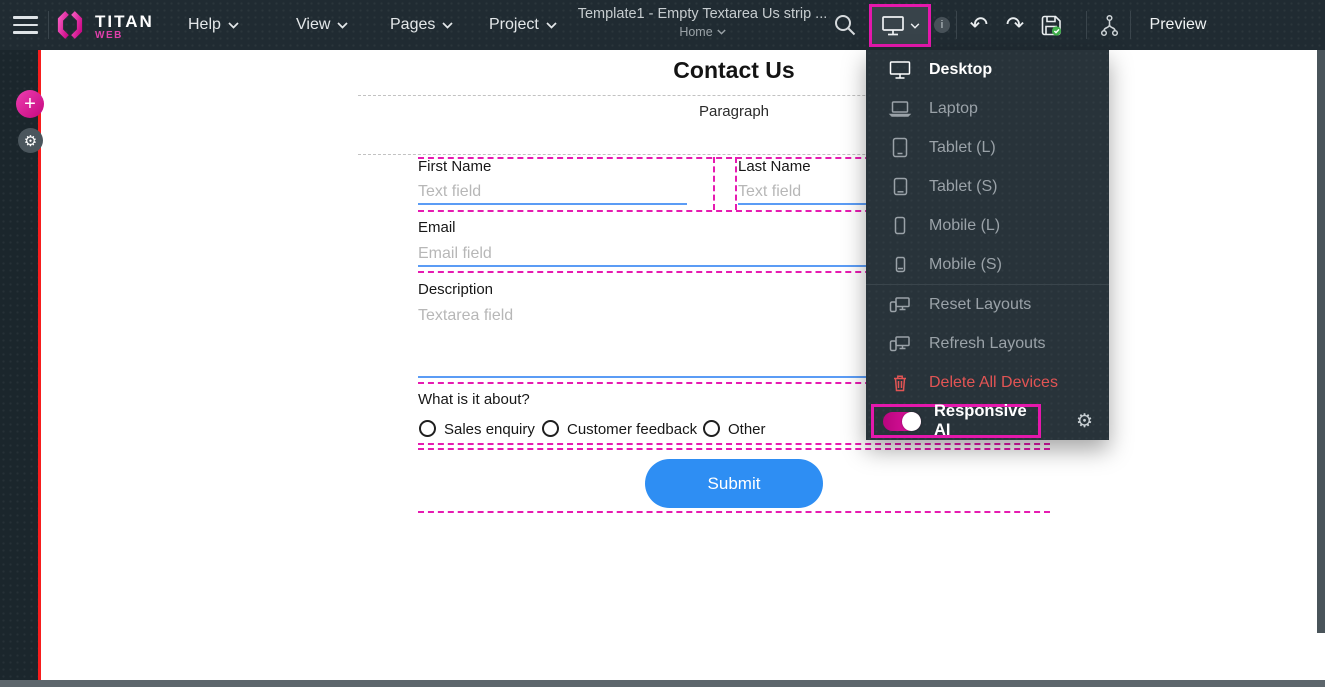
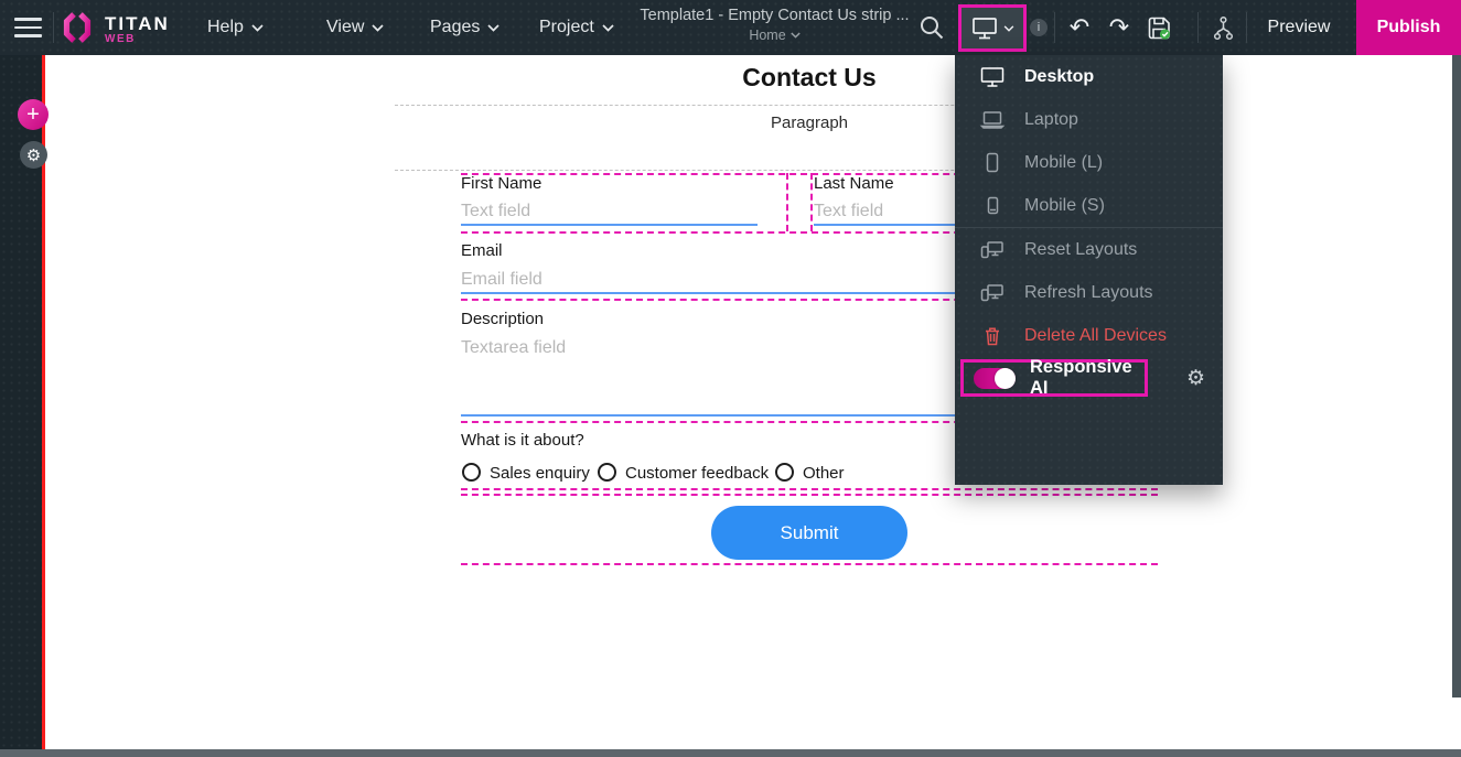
  TITAN
  WEB
  Help
  View
  Pages
  Project
- Template1 - Empty Textarea Us strip ...
+ Template1 - Empty Contact Us strip ...
  Home
  i
  ↶
  ↷
  Preview
+ Publish
  +
  ⚙
  Contact Us
  Paragraph
  First Name
  Text field
  Last Name
  Text field
  Email
  Email field
  Description
  Textarea field
  What is it about?
  Sales enquiry
  Customer feedback
  Other
  Submit
  Desktop
  Laptop
- Tablet (L)
- Tablet (S)
  Mobile (L)
  Mobile (S)
  Reset Layouts
  Refresh Layouts
  Delete All Devices
  Responsive AI
  ⚙
